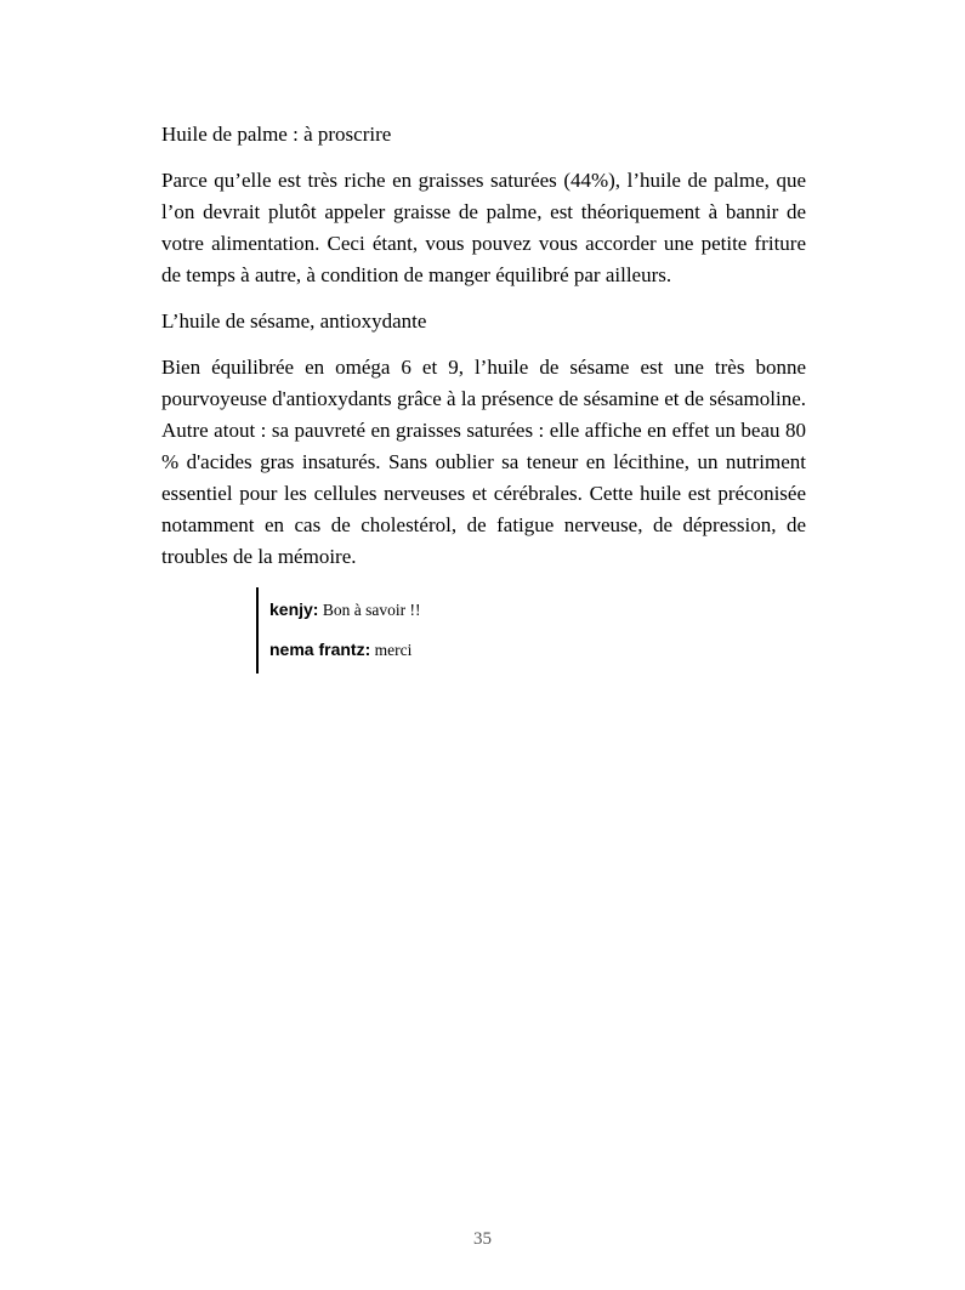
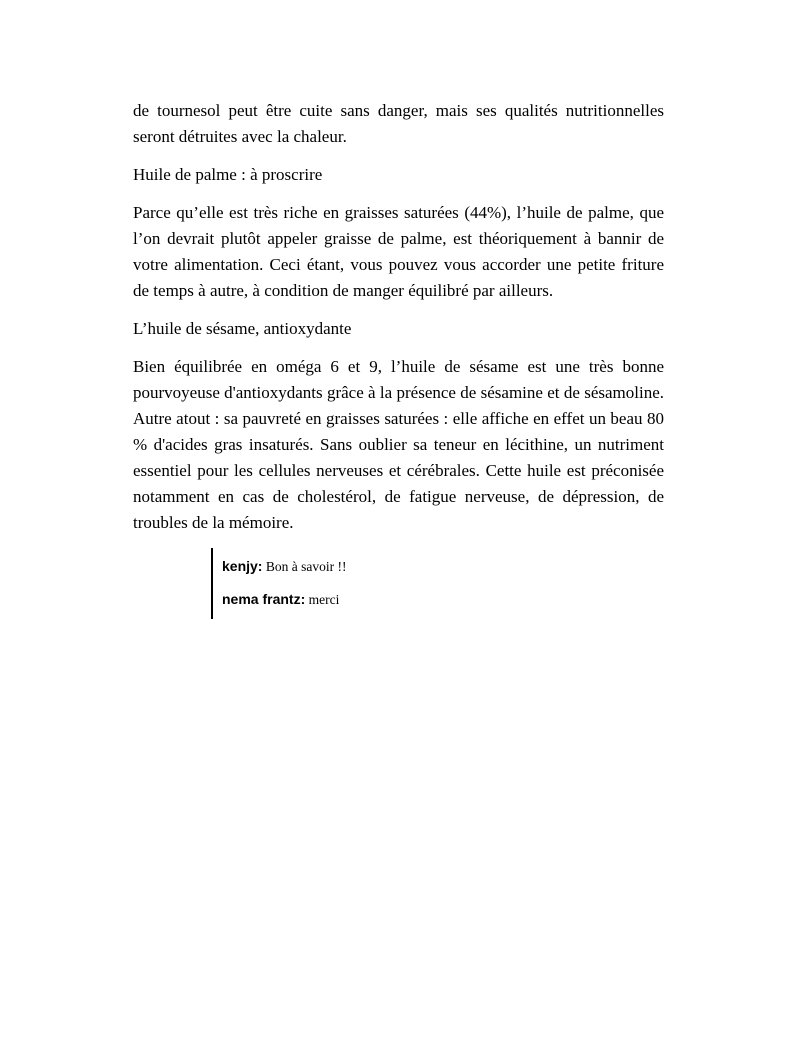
+ de tournesol peut être cuite sans danger, mais ses qualités nutritionnelles seront détruites avec la chaleur.
  Huile de palme : à proscrire
  Parce qu’elle est très riche en graisses saturées (44%), l’huile de palme, que l’on devrait plutôt appeler graisse de palme, est théoriquement à bannir de votre alimentation. Ceci étant, vous pouvez vous accorder une petite friture de temps à autre, à condition de manger équilibré par ailleurs.
  L’huile de sésame, antioxydante
  Bien équilibrée en oméga 6 et 9, l’huile de sésame est une très bonne pourvoyeuse d'antioxydants grâce à la présence de sésamine et de sésamoline. Autre atout : sa pauvreté en graisses saturées : elle affiche en effet un beau 80 % d'acides gras insaturés. Sans oublier sa teneur en lécithine, un nutriment essentiel pour les cellules nerveuses et cérébrales. Cette huile est préconisée notamment en cas de cholestérol, de fatigue nerveuse, de dépression, de troubles de la mémoire.
  kenjy: Bon à savoir !!
  nema frantz: merci
- 35
